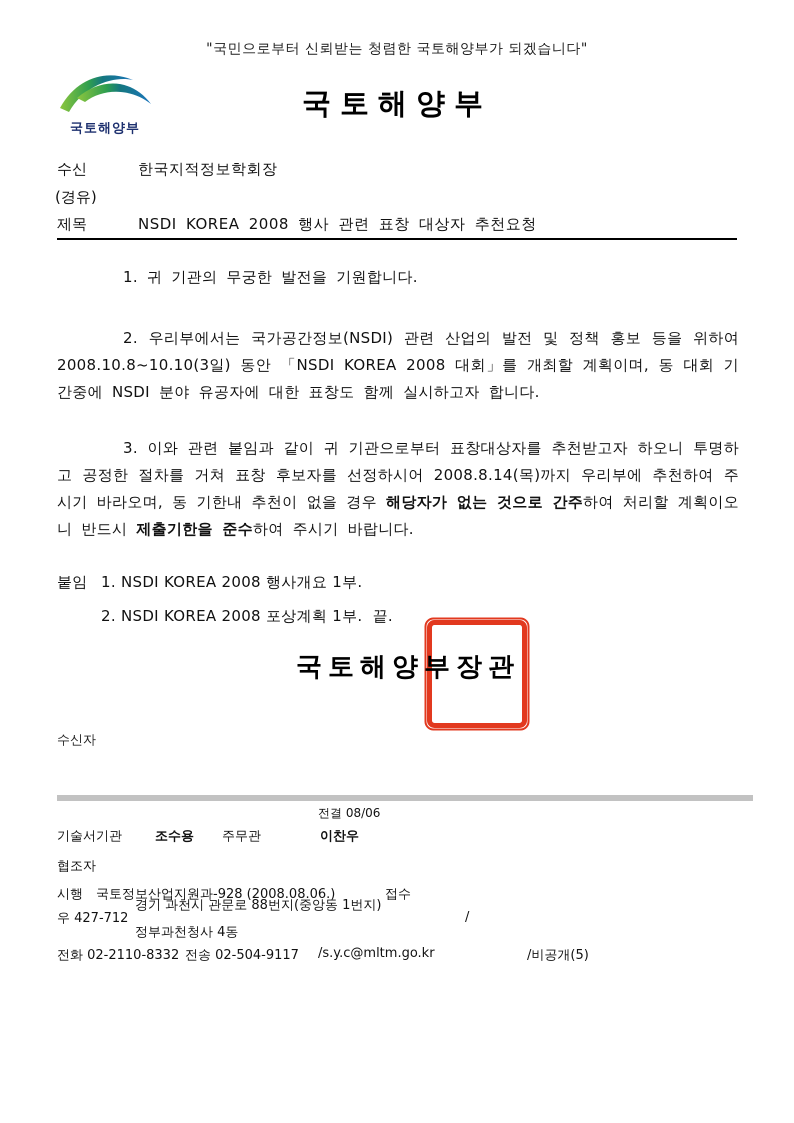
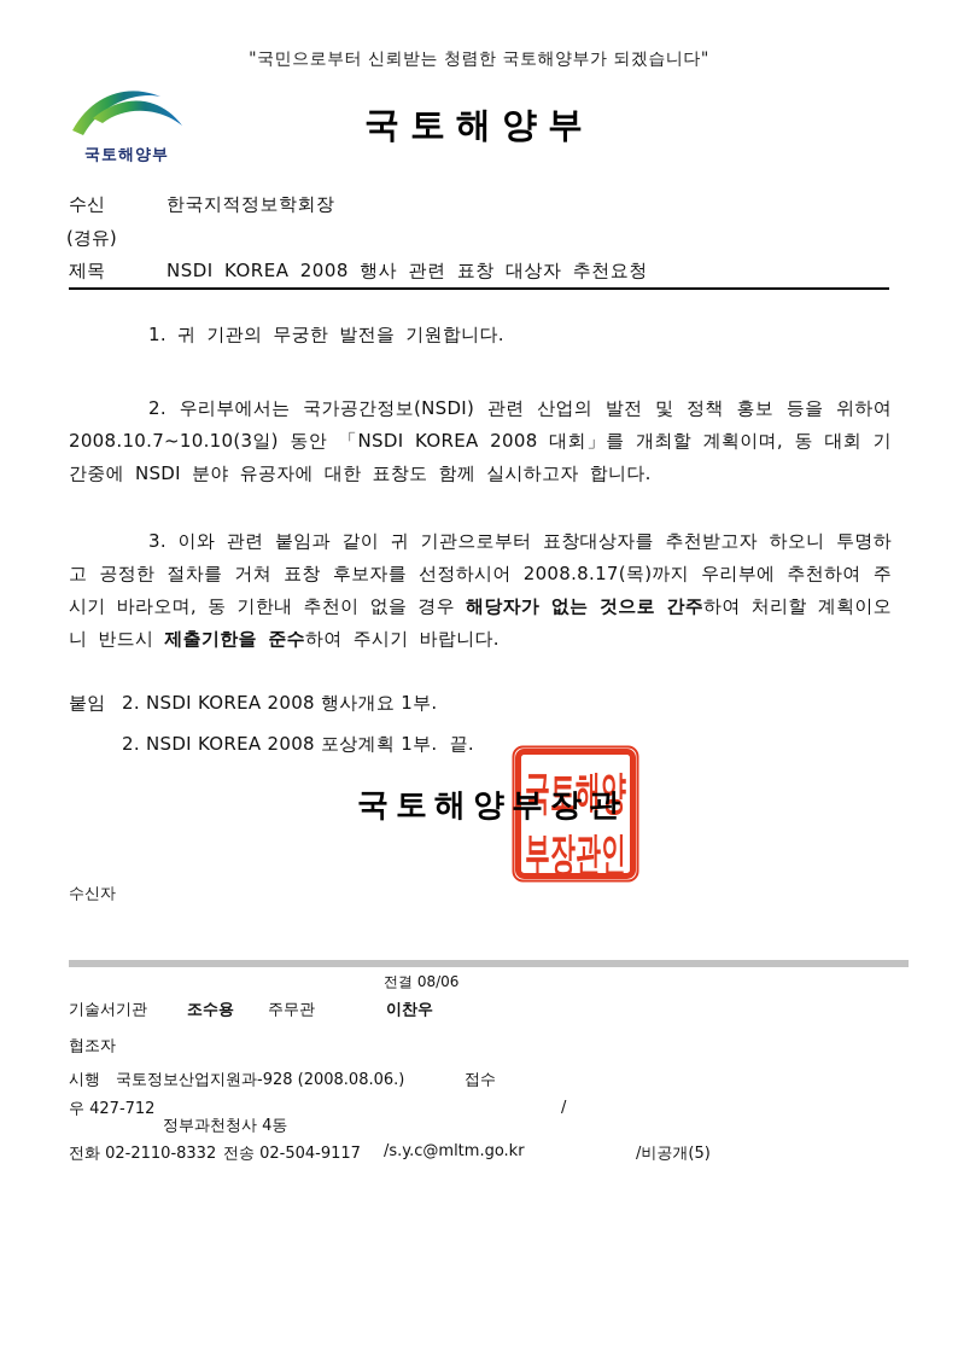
  "국민으로부터 신뢰받는 청렴한 국토해양부가 되겠습니다"
  국토해양부
  국토해양부
  수신
  한국지적정보학회장
  (경유)
  제목
  NSDI KOREA 2008 행사 관련 표창 대상자 추천요청
  1. 귀 기관의 무궁한 발전을 기원합니다.
- 2. 우리부에서는 국가공간정보(NSDI) 관련 산업의 발전 및 정책 홍보 등을 위하여 2008.10.8~10.10(3일) 동안 「NSDI KOREA 2008 대회」를 개최할 계획이며, 동 대회 기간중에 NSDI 분야 유공자에 대한 표창도 함께 실시하고자 합니다.
+ 2. 우리부에서는 국가공간정보(NSDI) 관련 산업의 발전 및 정책 홍보 등을 위하여 2008.10.7~10.10(3일) 동안 「NSDI KOREA 2008 대회」를 개최할 계획이며, 동 대회 기간중에 NSDI 분야 유공자에 대한 표창도 함께 실시하고자 합니다.
- 3. 이와 관련 붙임과 같이 귀 기관으로부터 표창대상자를 추천받고자 하오니 투명하고 공정한 절차를 거쳐 표창 후보자를 선정하시어 2008.8.14(목)까지 우리부에 추천하여 주시기 바라오며, 동 기한내 추천이 없을 경우 해당자가 없는 것으로 간주하여 처리할 계획이오니 반드시 제출기한을 준수하여 주시기 바랍니다.
+ 3. 이와 관련 붙임과 같이 귀 기관으로부터 표창대상자를 추천받고자 하오니 투명하고 공정한 절차를 거쳐 표창 후보자를 선정하시어 2008.8.17(목)까지 우리부에 추천하여 주시기 바라오며, 동 기한내 추천이 없을 경우 해당자가 없는 것으로 간주하여 처리할 계획이오니 반드시 제출기한을 준수하여 주시기 바랍니다.
  붙임
- 1. NSDI KOREA 2008 행사개요 1부.
+ 2. NSDI KOREA 2008 행사개요 1부.
  2. NSDI KOREA 2008 포상계획 1부. 끝.
  국토해양부장관
+ 국토해양
+ 부장관인
  수신자
  전결 08/06
  기술서기관
  조수용
  주무관
  이찬우
  협조자
  시행
  국토정보산업지원과-928 (2008.08.06.)
  접수
  우 427-712
- 경기 과천시 관문로 88번지(중앙동 1번지)
  정부과천청사 4동
  /
  전화 02-2110-8332
  전송 02-504-9117
  /s.y.c@mltm.go.kr
  /비공개(5)
